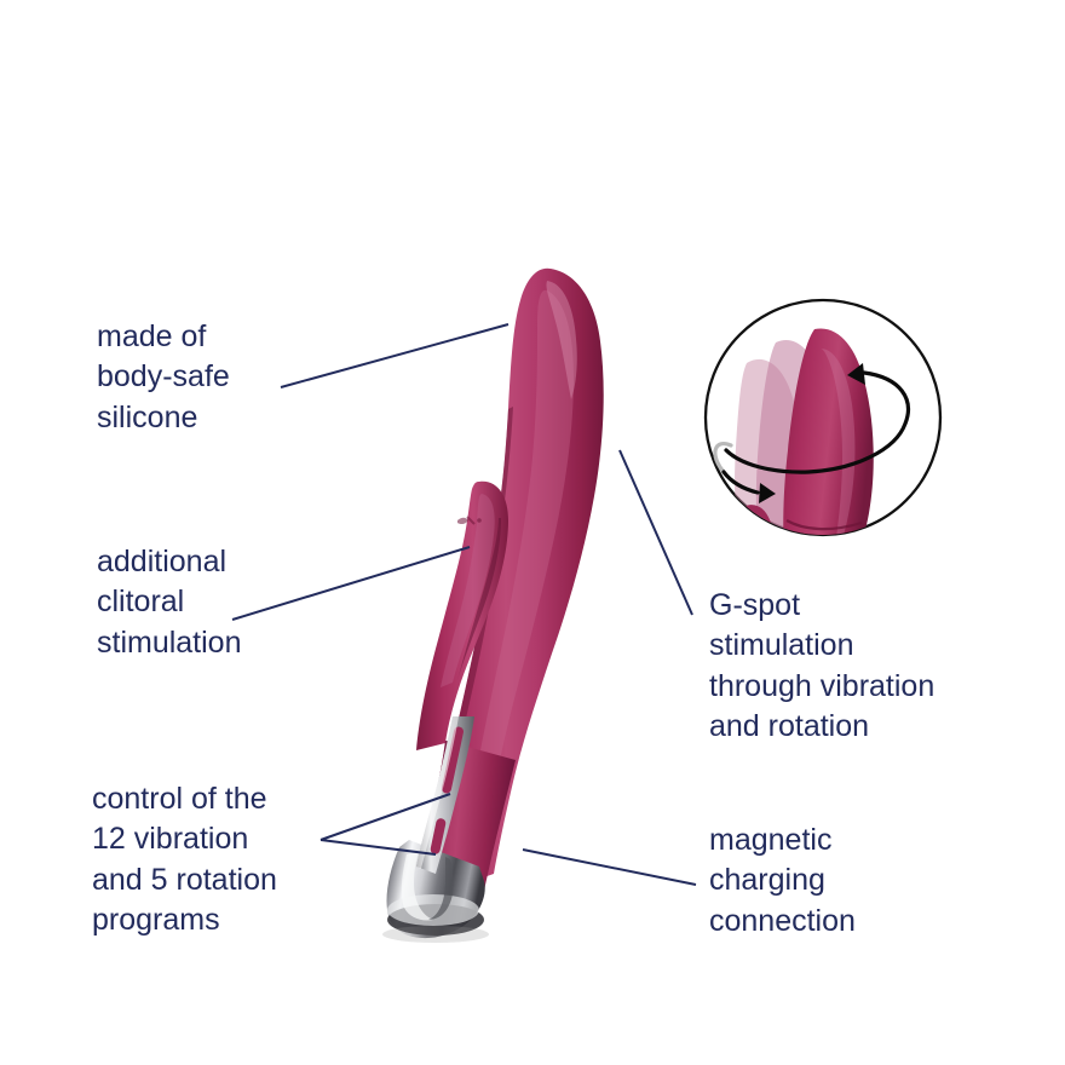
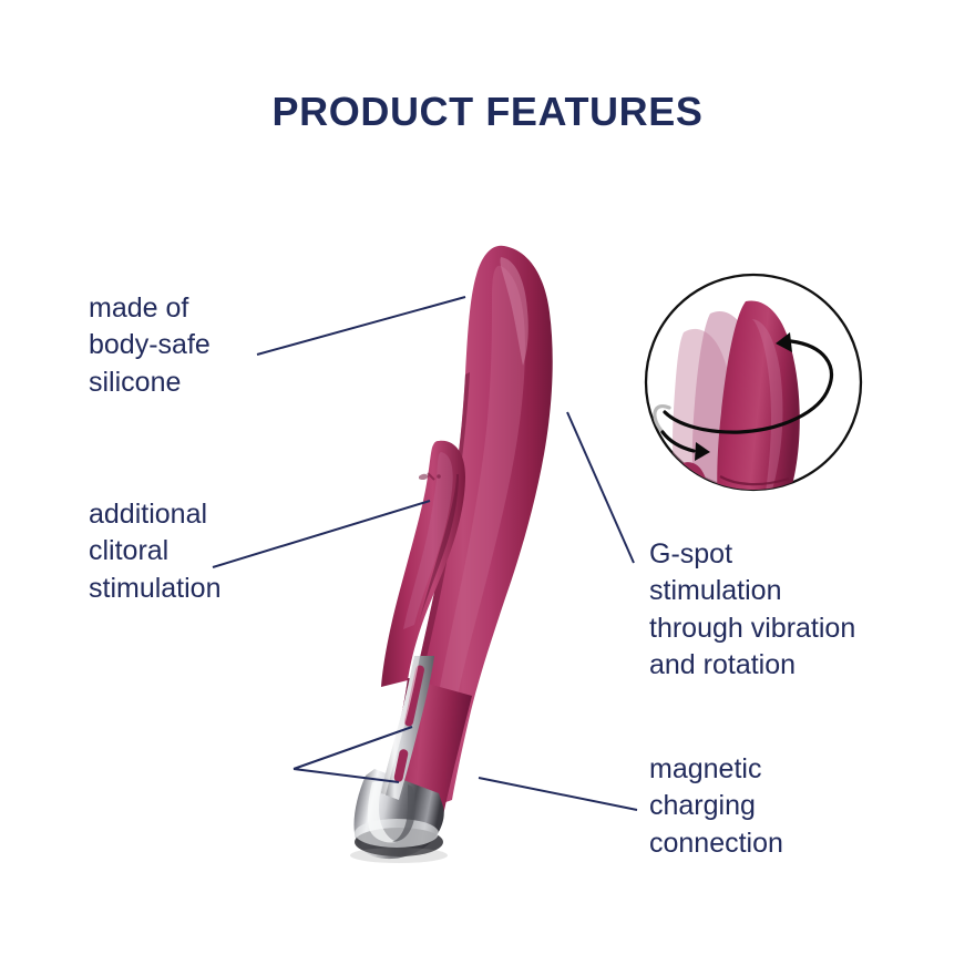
+ PRODUCT FEATURES
  made of
  body-safe
  silicone
  additional
  clitoral
  stimulation
- control of the
- 12 vibration
- and 5 rotation
- programs
  G-spot
  stimulation
  through vibration
  and rotation
  magnetic
  charging
  connection
